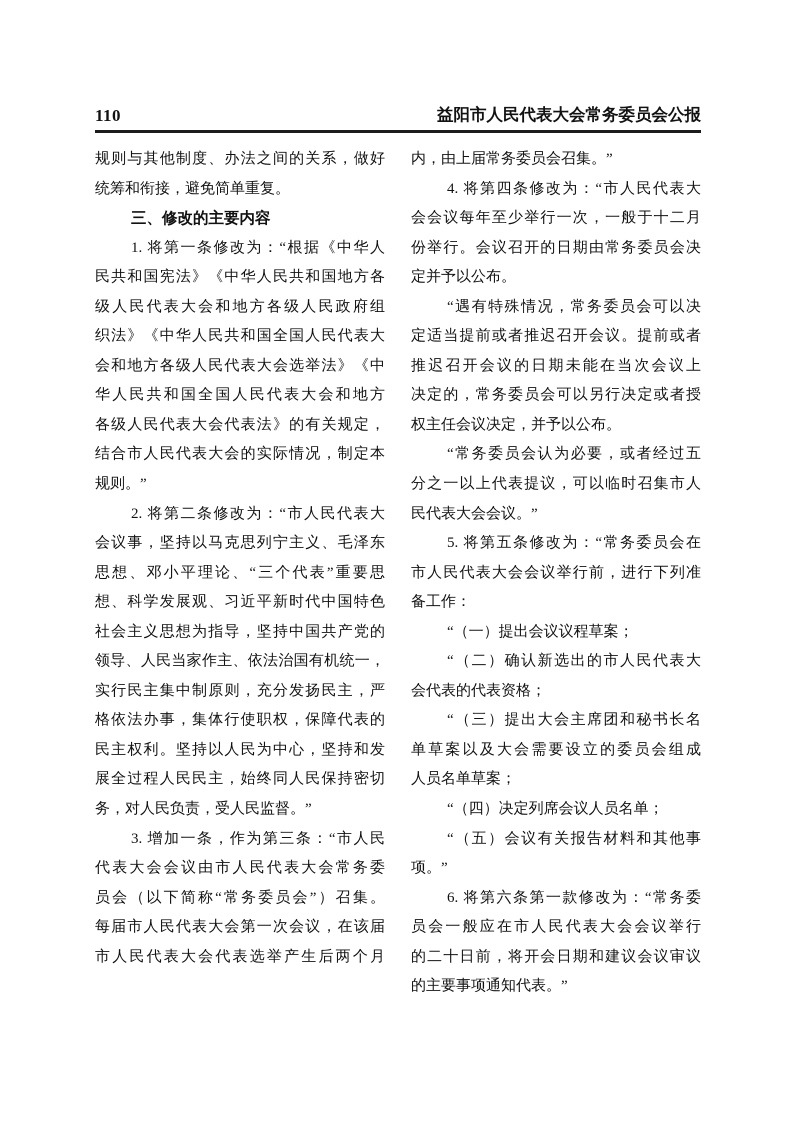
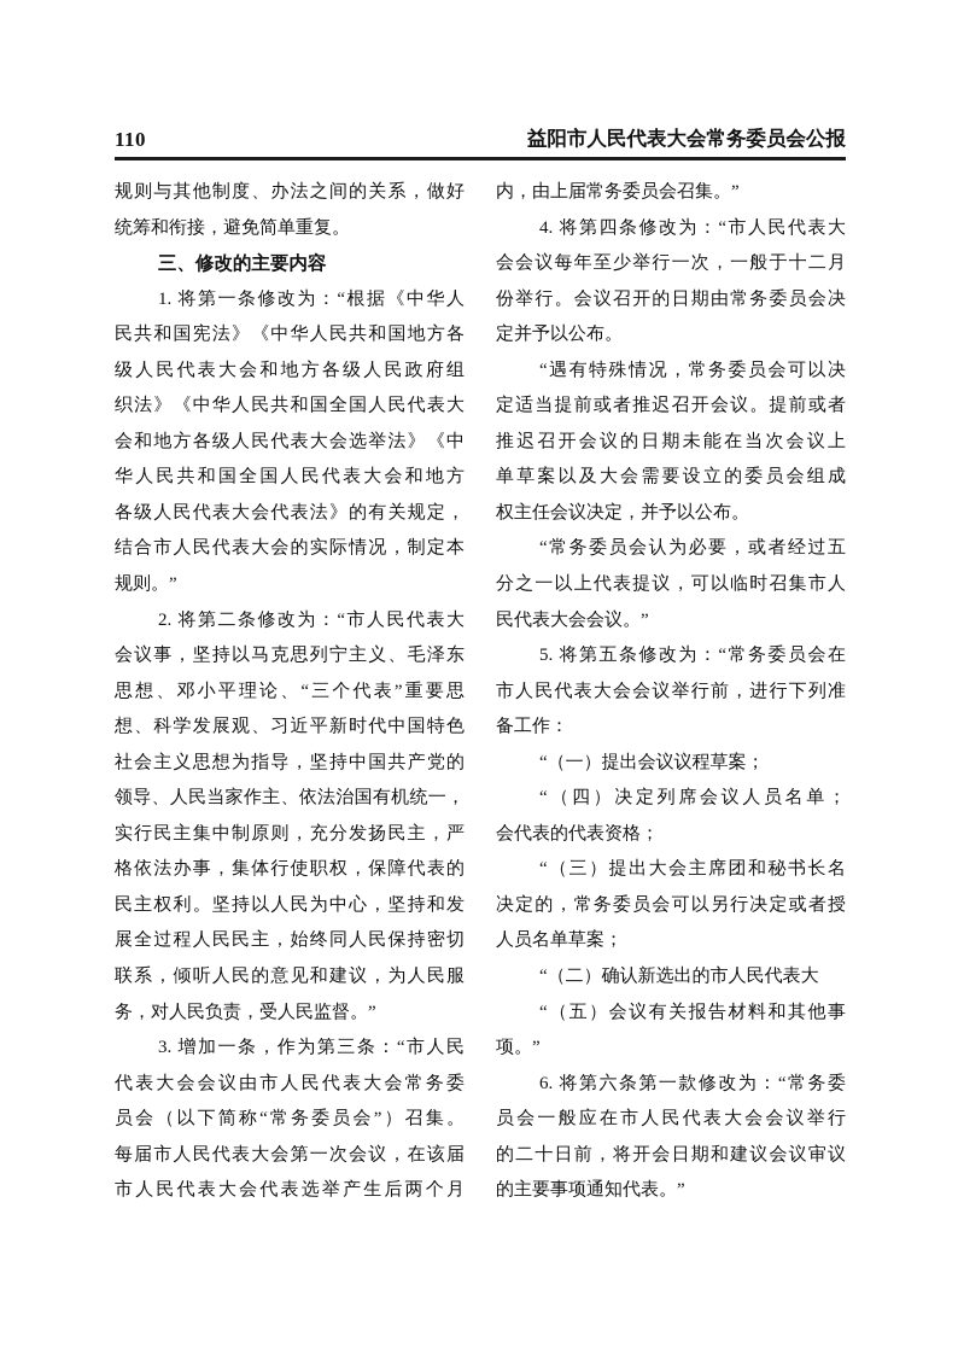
  110
  益阳市人民代表大会常务委员会公报
  规则与其他制度、办法之间的关系，做好
  统筹和衔接，避免简单重复。
  三、修改的主要内容
  1. 将第一条修改为：“根据《中华人
  民共和国宪法》《中华人民共和国地方各
  级人民代表大会和地方各级人民政府组
  织法》《中华人民共和国全国人民代表大
  会和地方各级人民代表大会选举法》《中
  华人民共和国全国人民代表大会和地方
  各级人民代表大会代表法》的有关规定，
  结合市人民代表大会的实际情况，制定本
  规则。”
  2. 将第二条修改为：“市人民代表大
  会议事，坚持以马克思列宁主义、毛泽东
  思想、邓小平理论、“三个代表”重要思
  想、科学发展观、习近平新时代中国特色
  社会主义思想为指导，坚持中国共产党的
  领导、人民当家作主、依法治国有机统一，
  实行民主集中制原则，充分发扬民主，严
  格依法办事，集体行使职权，保障代表的
  民主权利。坚持以人民为中心，坚持和发
  展全过程人民民主，始终同人民保持密切
+ 联系，倾听人民的意见和建议，为人民服
  务，对人民负责，受人民监督。”
  3. 增加一条，作为第三条：“市人民
  代表大会会议由市人民代表大会常务委
  员会（以下简称“常务委员会”）召集。
  每届市人民代表大会第一次会议，在该届
  市人民代表大会代表选举产生后两个月
  内，由上届常务委员会召集。”
  4. 将第四条修改为：“市人民代表大
  会会议每年至少举行一次，一般于十二月
  份举行。会议召开的日期由常务委员会决
  定并予以公布。
  “遇有特殊情况，常务委员会可以决
  定适当提前或者推迟召开会议。提前或者
  推迟召开会议的日期未能在当次会议上
- 决定的，常务委员会可以另行决定或者授
+ 单草案以及大会需要设立的委员会组成
  权主任会议决定，并予以公布。
  “常务委员会认为必要，或者经过五
  分之一以上代表提议，可以临时召集市人
  民代表大会会议。”
  5. 将第五条修改为：“常务委员会在
  市人民代表大会会议举行前，进行下列准
  备工作：
  “（一）提出会议议程草案；
- “（二）确认新选出的市人民代表大
+ “（四）决定列席会议人员名单；
  会代表的代表资格；
  “（三）提出大会主席团和秘书长名
- 单草案以及大会需要设立的委员会组成
+ 决定的，常务委员会可以另行决定或者授
  人员名单草案；
- “（四）决定列席会议人员名单；
+ “（二）确认新选出的市人民代表大
  “（五）会议有关报告材料和其他事
  项。”
  6. 将第六条第一款修改为：“常务委
  员会一般应在市人民代表大会会议举行
  的二十日前，将开会日期和建议会议审议
  的主要事项通知代表。”
